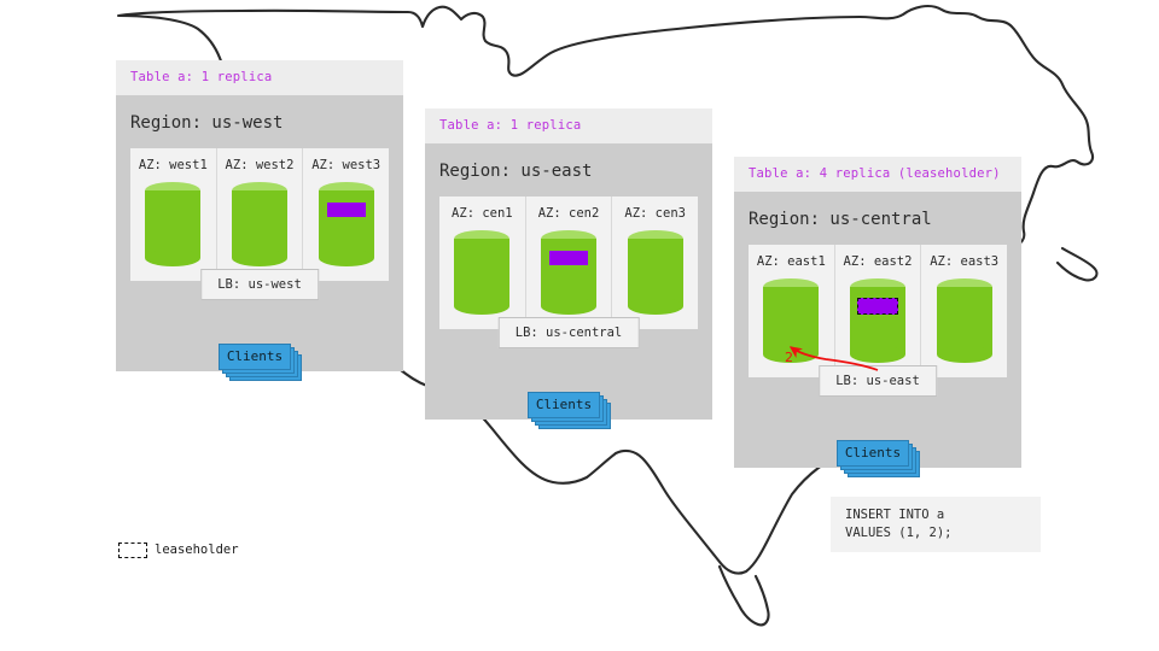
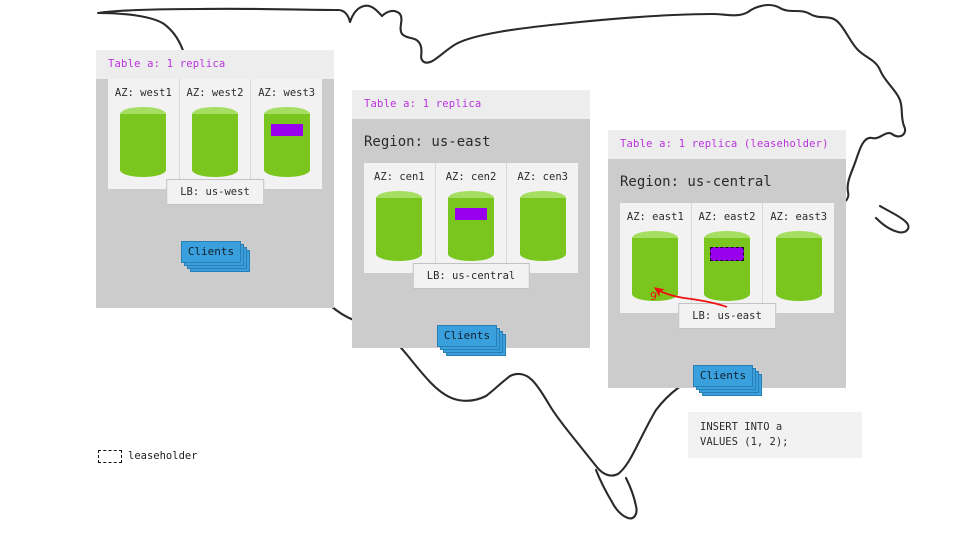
  Table a: 1 replica
- Region: us-west
  AZ: west1
  AZ: west2
  AZ: west3
  LB: us-west
  Clients
  Table a: 1 replica
  Region: us-east
  AZ: cen1
  AZ: cen2
  AZ: cen3
  LB: us-central
  Clients
- Table a: 4 replica (leaseholder)
+ Table a: 1 replica (leaseholder)
  Region: us-central
  AZ: east1
  AZ: east2
  AZ: east3
  LB: us-east
  Clients
  INSERT INTO a
  VALUES (1, 2);
- 2
+ 9
  leaseholder
